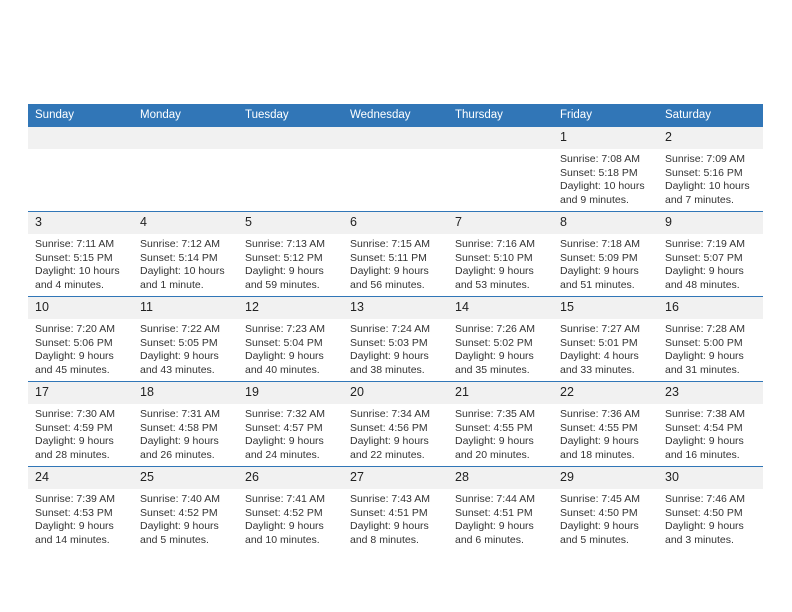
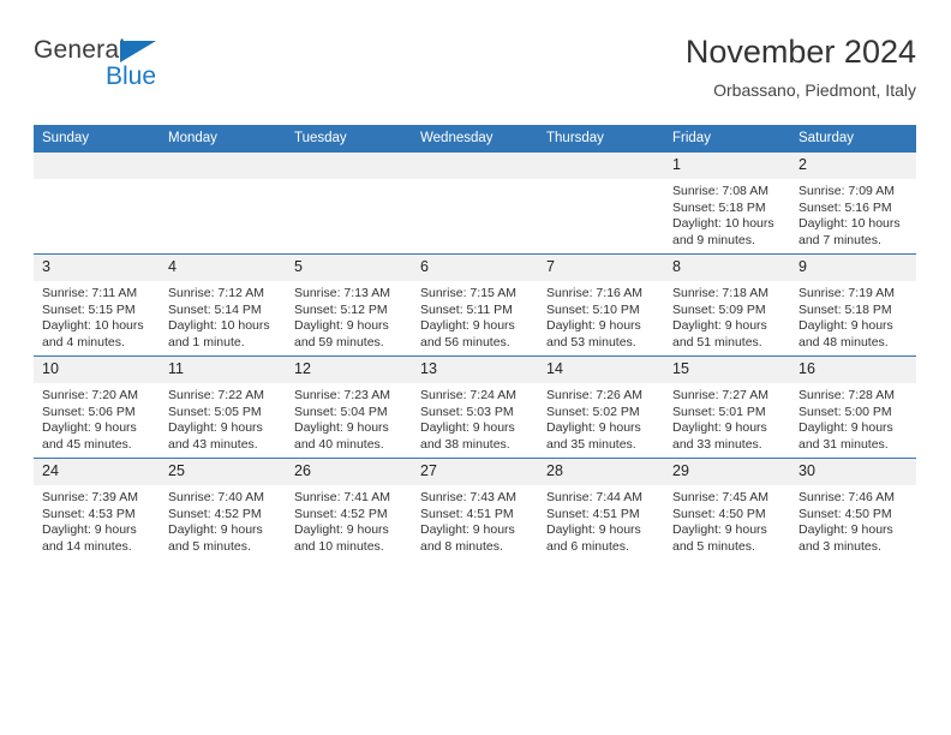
+ General
+ Blue
+ November 2024
+ Orbassano, Piedmont, Italy
  Sunday	Monday	Tuesday	Wednesday	Thursday	Friday	Saturday
  					1Sunrise: 7:08 AMSunset: 5:18 PMDaylight: 10 hours and 9 minutes.	2Sunrise: 7:09 AMSunset: 5:16 PMDaylight: 10 hours and 7 minutes.
- 3Sunrise: 7:11 AMSunset: 5:15 PMDaylight: 10 hours and 4 minutes.	4Sunrise: 7:12 AMSunset: 5:14 PMDaylight: 10 hours and 1 minute.	5Sunrise: 7:13 AMSunset: 5:12 PMDaylight: 9 hours and 59 minutes.	6Sunrise: 7:15 AMSunset: 5:11 PMDaylight: 9 hours and 56 minutes.	7Sunrise: 7:16 AMSunset: 5:10 PMDaylight: 9 hours and 53 minutes.	8Sunrise: 7:18 AMSunset: 5:09 PMDaylight: 9 hours and 51 minutes.	9Sunrise: 7:19 AMSunset: 5:07 PMDaylight: 9 hours and 48 minutes.
+ 3Sunrise: 7:11 AMSunset: 5:15 PMDaylight: 10 hours and 4 minutes.	4Sunrise: 7:12 AMSunset: 5:14 PMDaylight: 10 hours and 1 minute.	5Sunrise: 7:13 AMSunset: 5:12 PMDaylight: 9 hours and 59 minutes.	6Sunrise: 7:15 AMSunset: 5:11 PMDaylight: 9 hours and 56 minutes.	7Sunrise: 7:16 AMSunset: 5:10 PMDaylight: 9 hours and 53 minutes.	8Sunrise: 7:18 AMSunset: 5:09 PMDaylight: 9 hours and 51 minutes.	9Sunrise: 7:19 AMSunset: 5:18 PMDaylight: 9 hours and 48 minutes.
- 10Sunrise: 7:20 AMSunset: 5:06 PMDaylight: 9 hours and 45 minutes.	11Sunrise: 7:22 AMSunset: 5:05 PMDaylight: 9 hours and 43 minutes.	12Sunrise: 7:23 AMSunset: 5:04 PMDaylight: 9 hours and 40 minutes.	13Sunrise: 7:24 AMSunset: 5:03 PMDaylight: 9 hours and 38 minutes.	14Sunrise: 7:26 AMSunset: 5:02 PMDaylight: 9 hours and 35 minutes.	15Sunrise: 7:27 AMSunset: 5:01 PMDaylight: 4 hours and 33 minutes.	16Sunrise: 7:28 AMSunset: 5:00 PMDaylight: 9 hours and 31 minutes.
+ 10Sunrise: 7:20 AMSunset: 5:06 PMDaylight: 9 hours and 45 minutes.	11Sunrise: 7:22 AMSunset: 5:05 PMDaylight: 9 hours and 43 minutes.	12Sunrise: 7:23 AMSunset: 5:04 PMDaylight: 9 hours and 40 minutes.	13Sunrise: 7:24 AMSunset: 5:03 PMDaylight: 9 hours and 38 minutes.	14Sunrise: 7:26 AMSunset: 5:02 PMDaylight: 9 hours and 35 minutes.	15Sunrise: 7:27 AMSunset: 5:01 PMDaylight: 9 hours and 33 minutes.	16Sunrise: 7:28 AMSunset: 5:00 PMDaylight: 9 hours and 31 minutes.
- 17Sunrise: 7:30 AMSunset: 4:59 PMDaylight: 9 hours and 28 minutes.	18Sunrise: 7:31 AMSunset: 4:58 PMDaylight: 9 hours and 26 minutes.	19Sunrise: 7:32 AMSunset: 4:57 PMDaylight: 9 hours and 24 minutes.	20Sunrise: 7:34 AMSunset: 4:56 PMDaylight: 9 hours and 22 minutes.	21Sunrise: 7:35 AMSunset: 4:55 PMDaylight: 9 hours and 20 minutes.	22Sunrise: 7:36 AMSunset: 4:55 PMDaylight: 9 hours and 18 minutes.	23Sunrise: 7:38 AMSunset: 4:54 PMDaylight: 9 hours and 16 minutes.
  24Sunrise: 7:39 AMSunset: 4:53 PMDaylight: 9 hours and 14 minutes.	25Sunrise: 7:40 AMSunset: 4:52 PMDaylight: 9 hours and 5 minutes.	26Sunrise: 7:41 AMSunset: 4:52 PMDaylight: 9 hours and 10 minutes.	27Sunrise: 7:43 AMSunset: 4:51 PMDaylight: 9 hours and 8 minutes.	28Sunrise: 7:44 AMSunset: 4:51 PMDaylight: 9 hours and 6 minutes.	29Sunrise: 7:45 AMSunset: 4:50 PMDaylight: 9 hours and 5 minutes.	30Sunrise: 7:46 AMSunset: 4:50 PMDaylight: 9 hours and 3 minutes.
